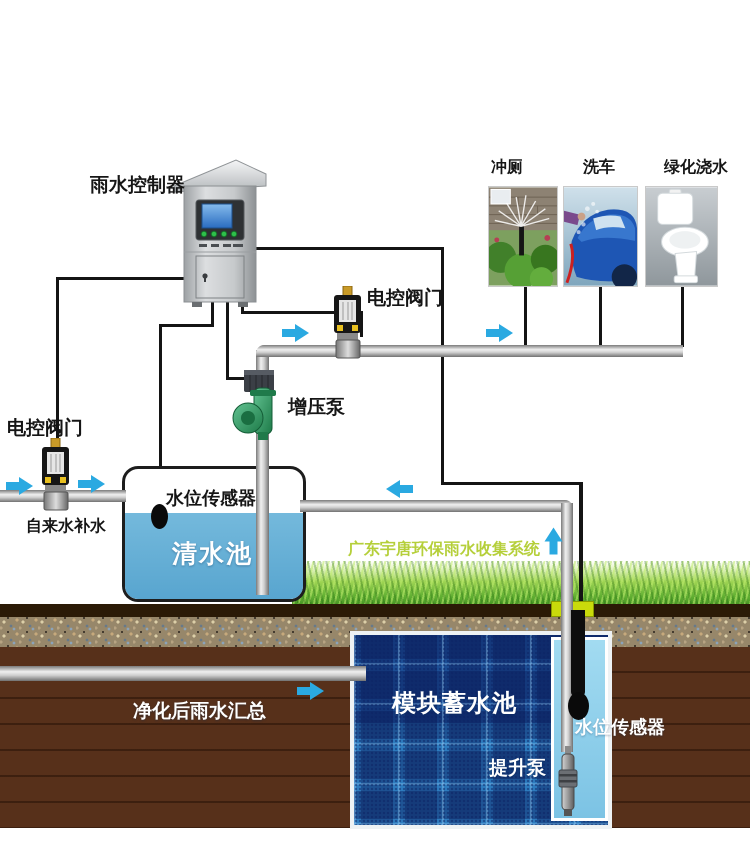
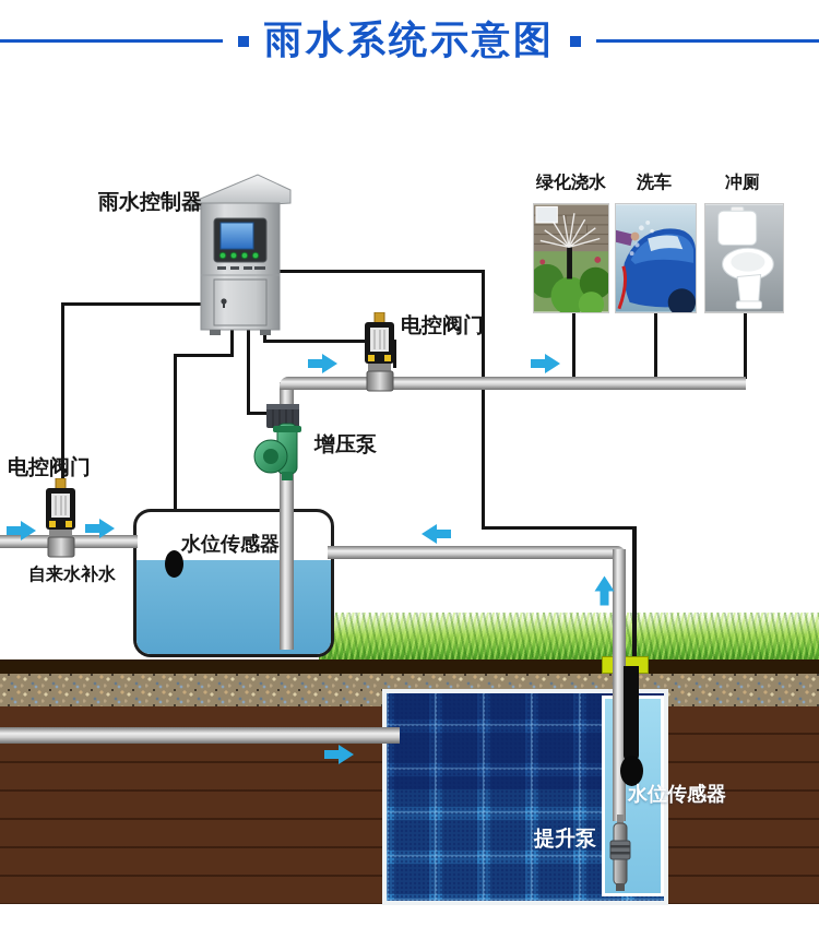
+ 雨水系统示意图
  雨水控制器
- 冲厕
+ 绿化浇水
  洗车
- 绿化浇水
+ 冲厕
  电控阀门
  增压泵
  电控阀门
  自来水补水
  水位传感器
- 清水池
- 广东宇唐环保雨水收集系统
- 净化后雨水汇总
- 模块蓄水池
  提升泵
  水位传感器
